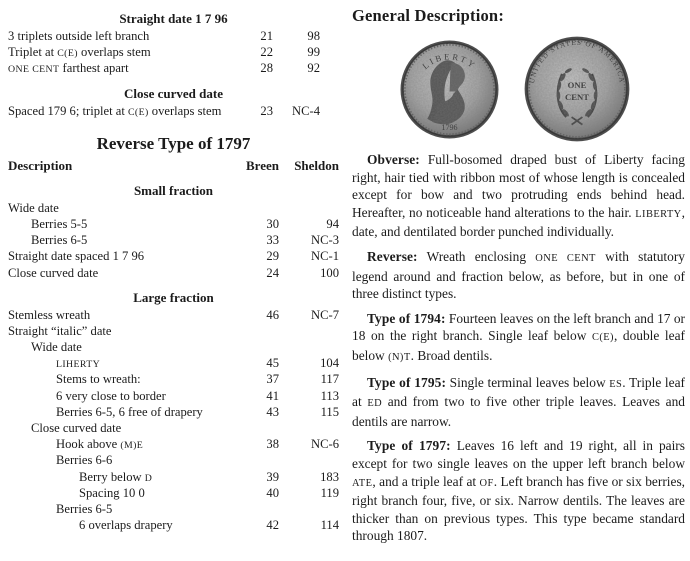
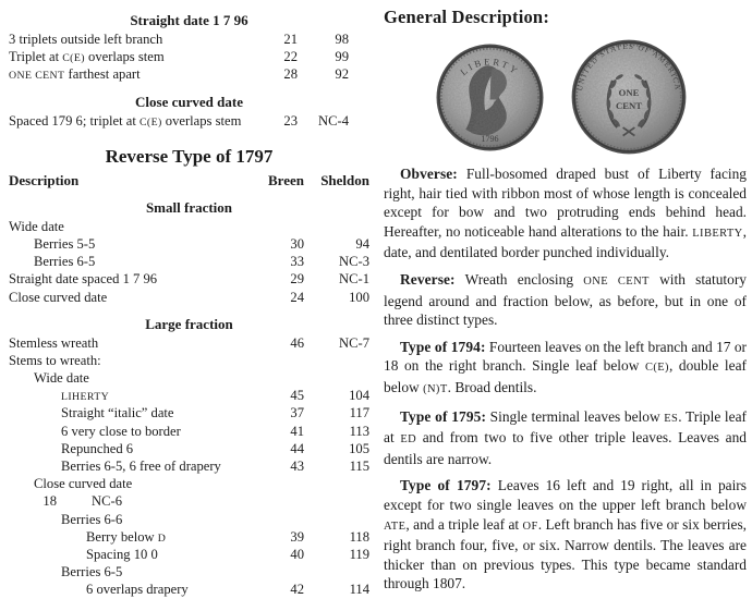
  Straight date 1 7 96
  3 triplets outside left branch
  21
  98
  Triplet at C(E) overlaps stem
  22
  99
  ONE CENT farthest apart
  28
  92
  Close curved date
  Spaced 179 6; triplet at C(E) overlaps stem
  23
  NC-4
  Reverse Type of 1797
  Description
  Breen
  Sheldon
  Small fraction
  Wide date
  Berries 5-5
  30
  94
  Berries 6-5
  33
  NC-3
  Straight date spaced 1 7 96
  29
  NC-1
  Close curved date
  24
  100
  Large fraction
  Stemless wreath
  46
  NC-7
- Straight “italic” date
+ Stems to wreath:
  Wide date
  LIHERTY
  45
  104
- Stems to wreath:
+ Straight “italic” date
  37
  117
  6 very close to border
  41
  113
+ Repunched 6
+ 44
+ 105
  Berries 6-5, 6 free of drapery
  43
  115
  Close curved date
- Hook above (M)E
- 38
+ 18
  NC-6
  Berries 6-6
  Berry below D
  39
- 183
+ 118
  Spacing 10 0
  40
  119
  Berries 6-5
  6 overlaps drapery
  42
  114
  General Description:
  Obverse: Full-bosomed draped bust of Liberty facing right, hair tied with ribbon most of whose length is concealed except for bow and two protruding ends behind head. Hereafter, no noticeable hand alterations to the hair. LIBERTY, date, and dentilated border punched individually.
  Reverse: Wreath enclosing ONE CENT with statutory legend around and fraction below, as before, but in one of three distinct types.
  Type of 1794: Fourteen leaves on the left branch and 17 or 18 on the right branch. Single leaf below C(E), double leaf below (N)T. Broad dentils.
  Type of 1795: Single terminal leaves below ES. Triple leaf at ED and from two to five other triple leaves. Leaves and dentils are narrow.
  Type of 1797: Leaves 16 left and 19 right, all in pairs except for two single leaves on the upper left branch below ATE, and a triple leaf at OF. Left branch has five or six berries, right branch four, five, or six. Narrow dentils. The leaves are thicker than on previous types. This type became standard through 1807.
